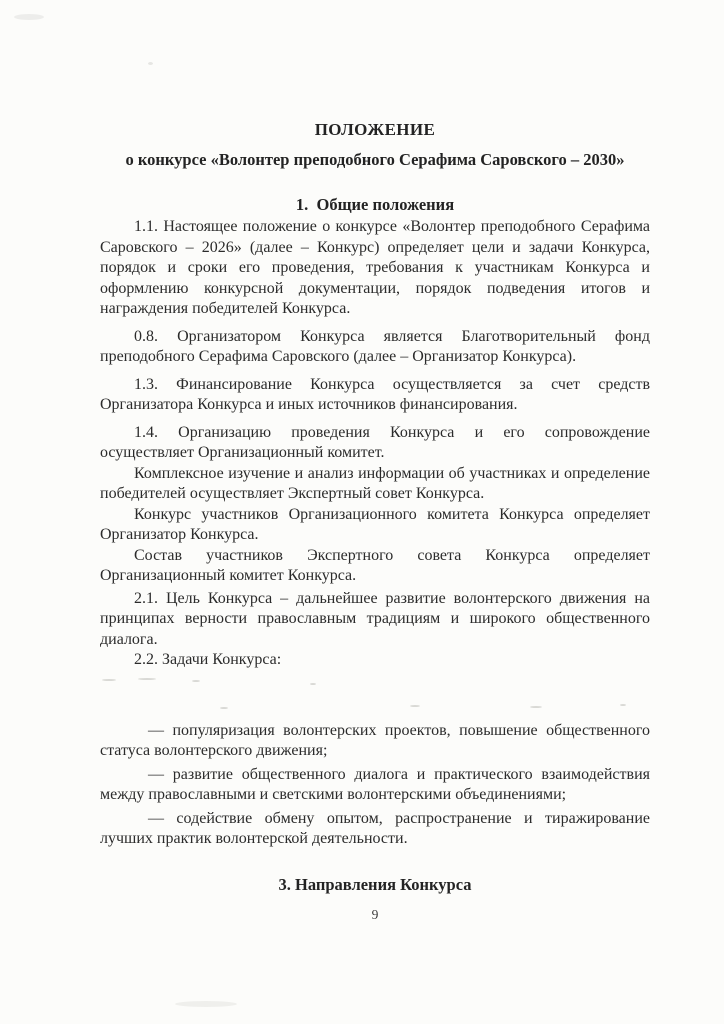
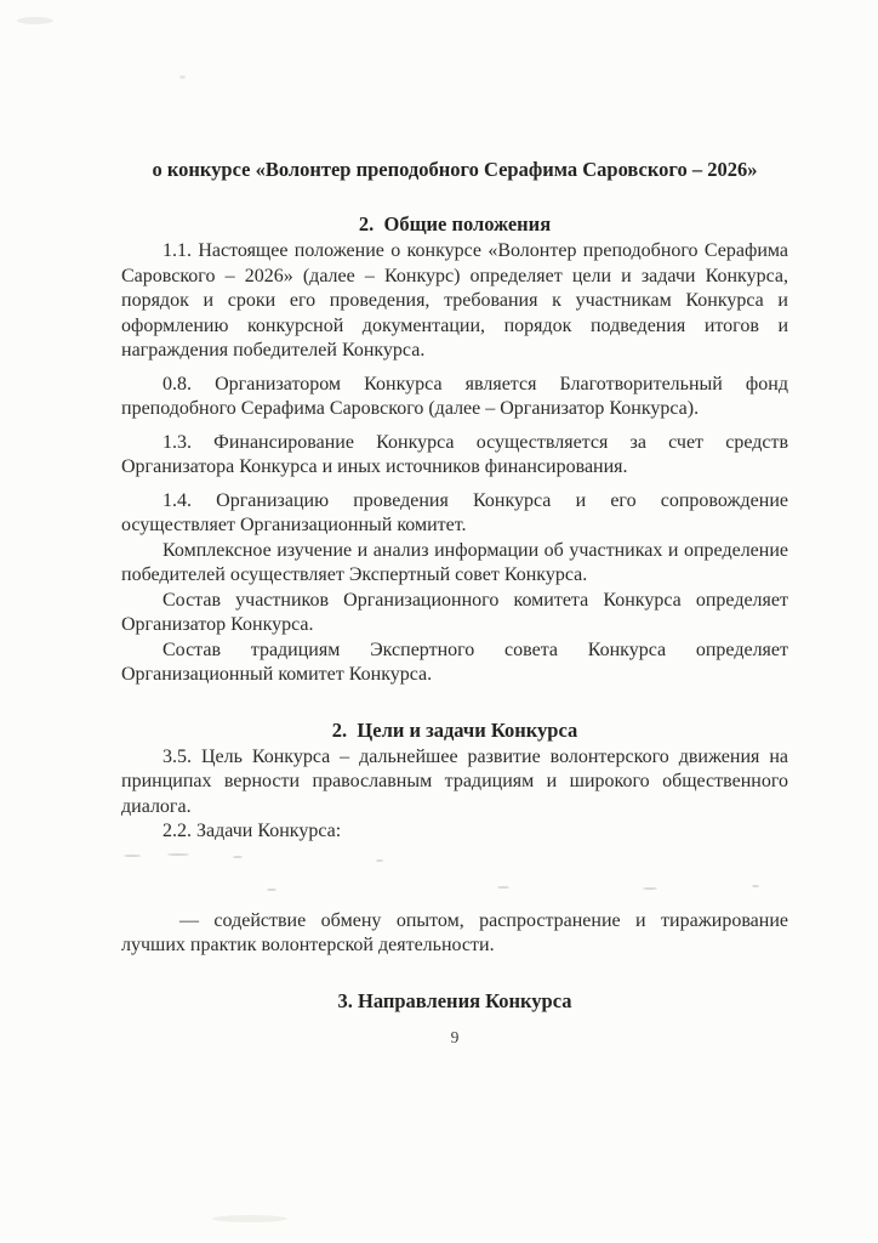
- ПОЛОЖЕНИЕ
- о конкурсе «Волонтер преподобного Серафима Саровского – 2030»
+ о конкурсе «Волонтер преподобного Серафима Саровского – 2026»
- 1. Общие положения
+ 2. Общие положения
  1.1. Настоящее положение о конкурсе «Волонтер преподобного Серафима Саровского – 2026» (далее – Конкурс) определяет цели и задачи Конкурса, порядок и сроки его проведения, требования к участникам Конкурса и оформлению конкурсной документации, порядок подведения итогов и награждения победителей Конкурса.
  0.8. Организатором Конкурса является Благотворительный фонд преподобного Серафима Саровского (далее – Организатор Конкурса).
  1.3. Финансирование Конкурса осуществляется за счет средств Организатора Конкурса и иных источников финансирования.
  1.4. Организацию проведения Конкурса и его сопровождение осуществляет Организационный комитет.
  Комплексное изучение и анализ информации об участниках и определение победителей осуществляет Экспертный совет Конкурса.
- Конкурс участников Организационного комитета Конкурса определяет Организатор Конкурса.
+ Состав участников Организационного комитета Конкурса определяет Организатор Конкурса.
- Состав участников Экспертного совета Конкурса определяет Организационный комитет Конкурса.
+ Состав традициям Экспертного совета Конкурса определяет Организационный комитет Конкурса.
+ 2. Цели и задачи Конкурса
- 2.1. Цель Конкурса – дальнейшее развитие волонтерского движения на принципах верности православным традициям и широкого общественного диалога.
+ 3.5. Цель Конкурса – дальнейшее развитие волонтерского движения на принципах верности православным традициям и широкого общественного диалога.
  2.2. Задачи Конкурса:
- — популяризация волонтерских проектов, повышение общественного статуса волонтерского движения;
- — развитие общественного диалога и практического взаимодействия между православными и светскими волонтерскими объединениями;
  — содействие обмену опытом, распространение и тиражирование лучших практик волонтерской деятельности.
  3. Направления Конкурса
  9
